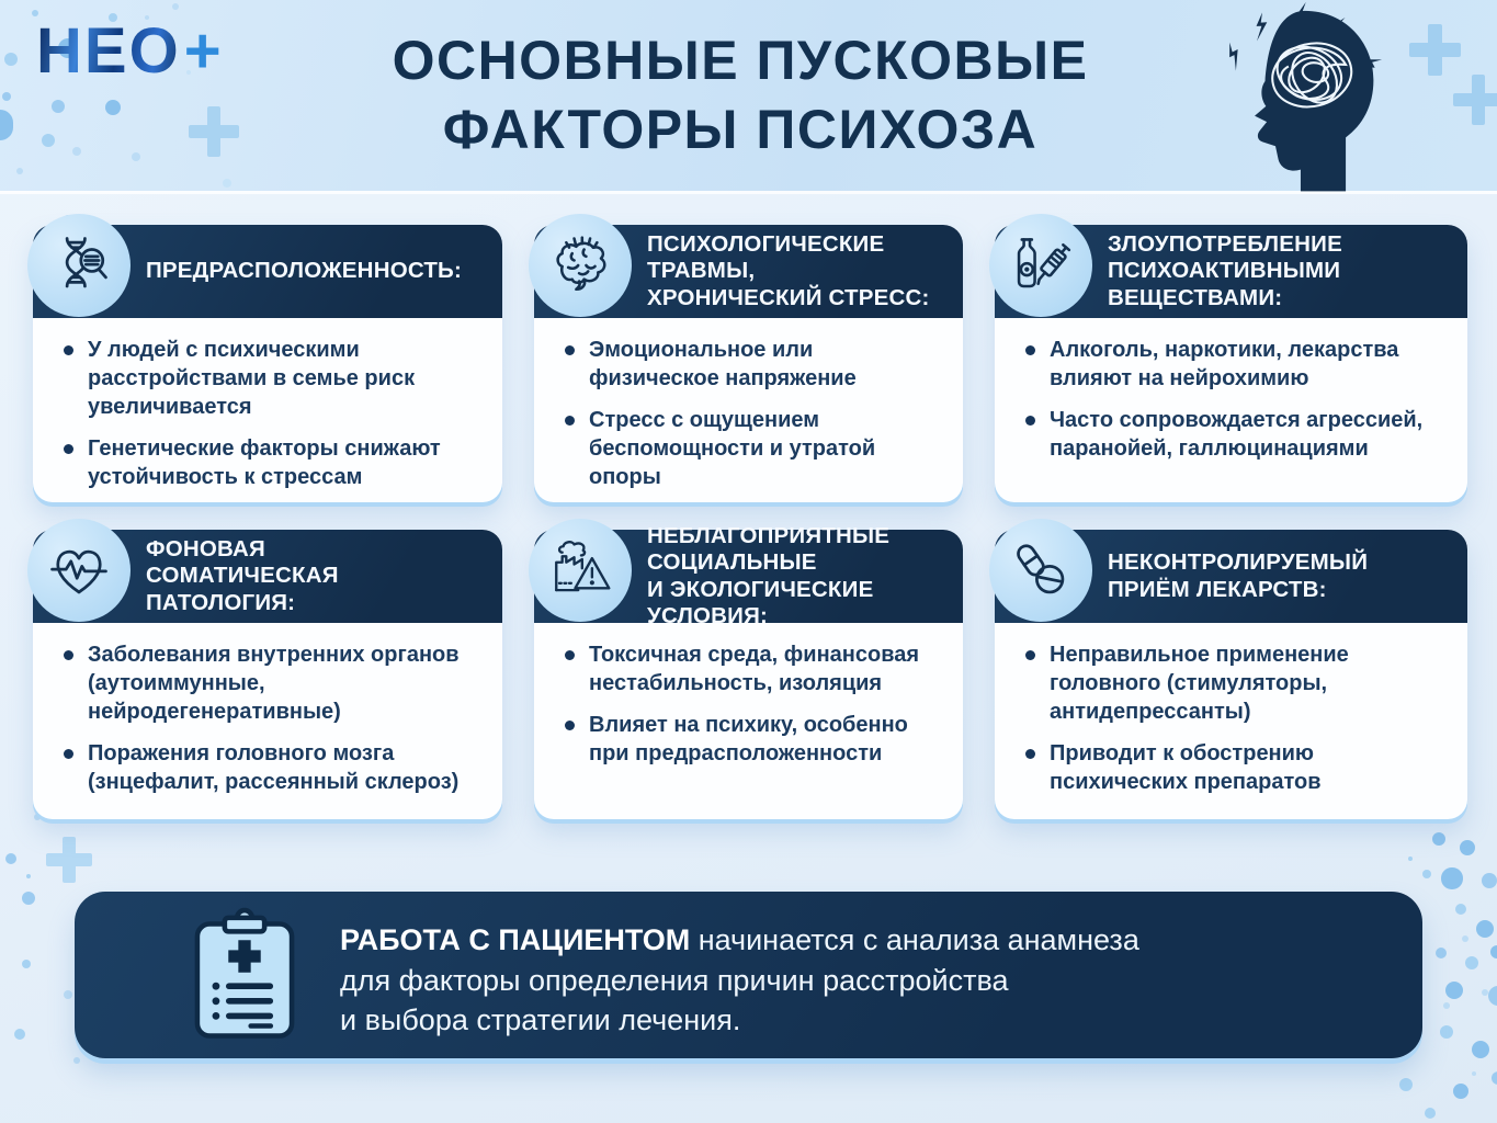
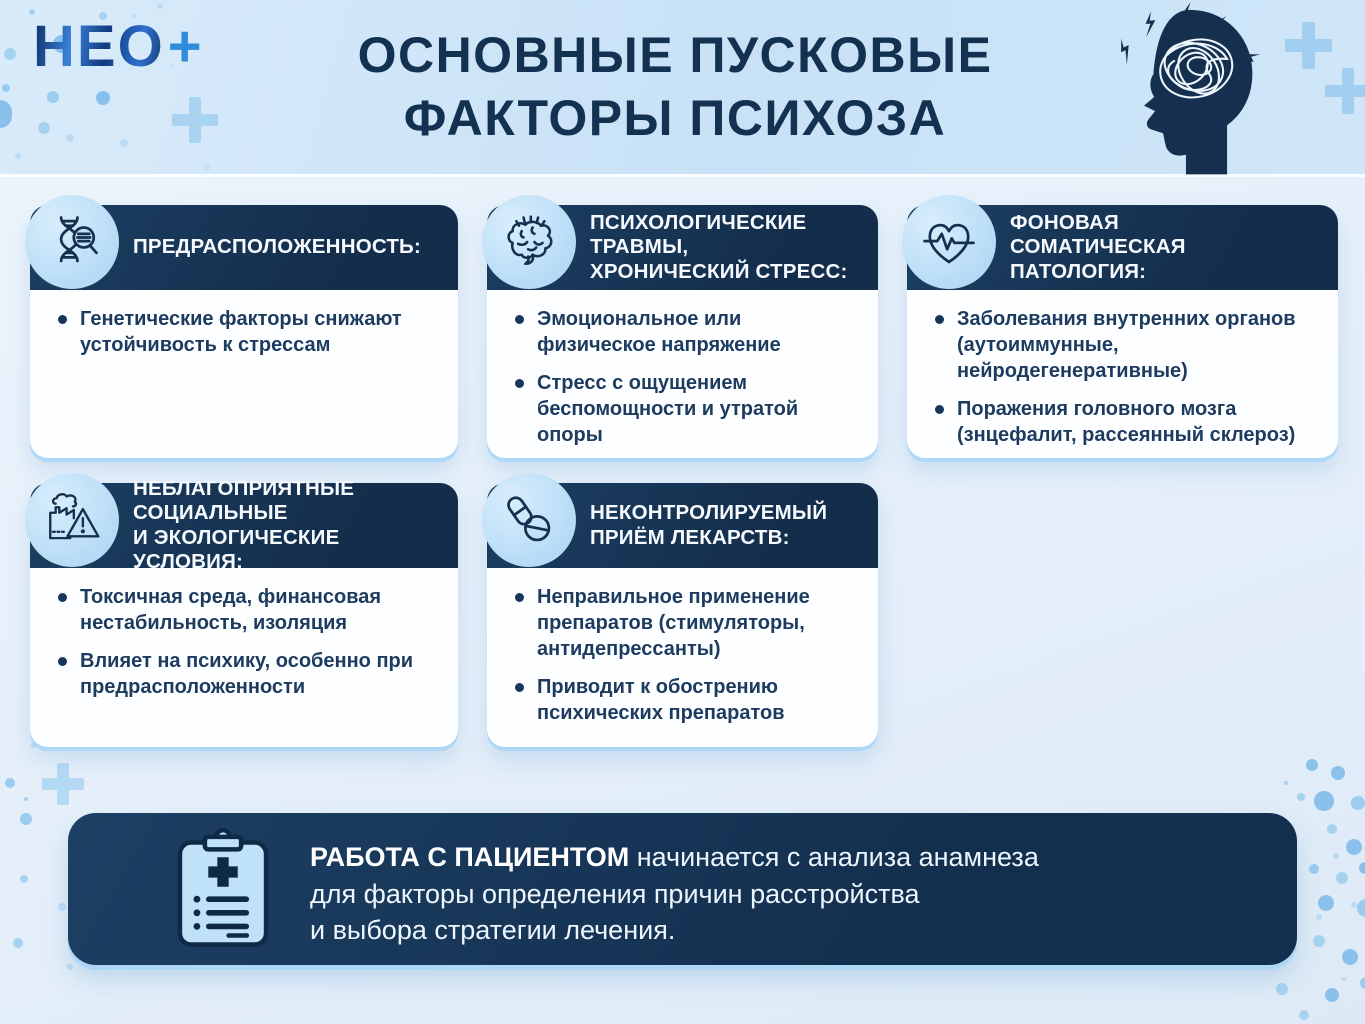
  НЕО+
  ОСНОВНЫЕ ПУСКОВЫЕ
  ФАКТОРЫ ПСИХОЗА
  ПРЕДРАСПОЛОЖЕННОСТЬ:
- У людей с психическими расстройствами в семье риск увеличивается
  Генетические факторы снижают устойчивость к стрессам
  ПСИХОЛОГИЧЕСКИЕ ТРАВМЫ,
  ХРОНИЧЕСКИЙ СТРЕСС:
  Эмоциональное или физическое напряжение
  Стресс с ощущением беспомощности и утратой опоры
- ЗЛОУПОТРЕБЛЕНИЕ
- ПСИХОАКТИВНЫМИ
- ВЕЩЕСТВАМИ:
- Алкоголь, наркотики, лекарства влияют на нейрохимию
- Часто сопровождается агрессией, паранойей, галлюцинациями
  ФОНОВАЯ
  СОМАТИЧЕСКАЯ
  ПАТОЛОГИЯ:
  Заболевания внутренних органов (аутоиммунные, нейродегенеративные)
  Поражения головного мозга (знцефалит, рассеянный склероз)
  НЕБЛАГОПРИЯТНЫЕ
  СОЦИАЛЬНЫЕ
  И ЭКОЛОГИЧЕСКИЕ УСЛОВИЯ:
  Токсичная среда, финансовая нестабильность, изоляция
  Влияет на психику, особенно при предрасположенности
  НЕКОНТРОЛИРУЕМЫЙ
  ПРИЁМ ЛЕКАРСТВ:
- Неправильное применение головного (стимуляторы, антидепрессанты)
+ Неправильное применение препаратов (стимуляторы, антидепрессанты)
  Приводит к обострению психических препаратов
  РАБОТА С ПАЦИЕНТОМ начинается с анализа анамнеза
  для факторы определения причин расстройства
  и выбора стратегии лечения.
